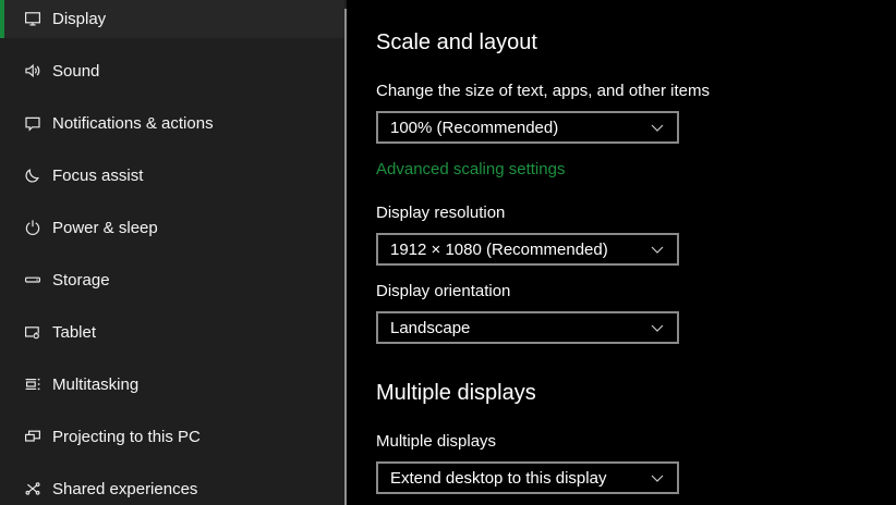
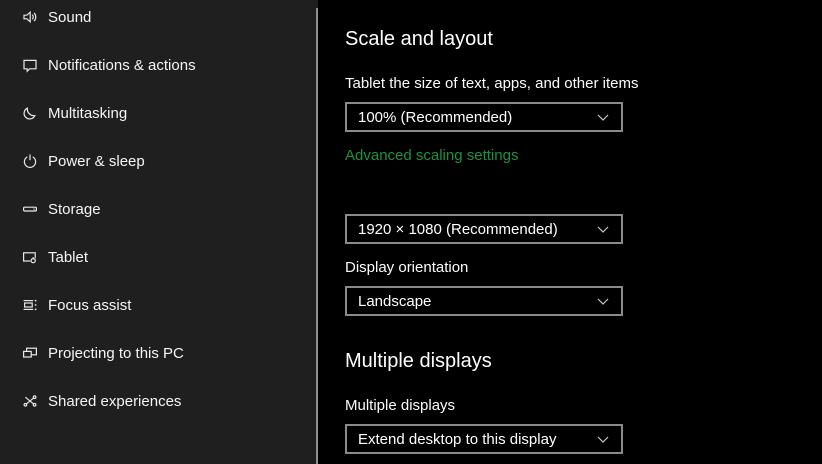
- Display
  Sound
  Notifications & actions
- Focus assist
+ Multitasking
  Power & sleep
  Storage
  Tablet
- Multitasking
+ Focus assist
  Projecting to this PC
  Shared experiences
  Scale and layout
- Change the size of text, apps, and other items
+ Tablet the size of text, apps, and other items
  100% (Recommended)
  Advanced scaling settings
- Display resolution
- 1912 × 1080 (Recommended)
+ 1920 × 1080 (Recommended)
  Display orientation
  Landscape
  Multiple displays
  Multiple displays
  Extend desktop to this display
